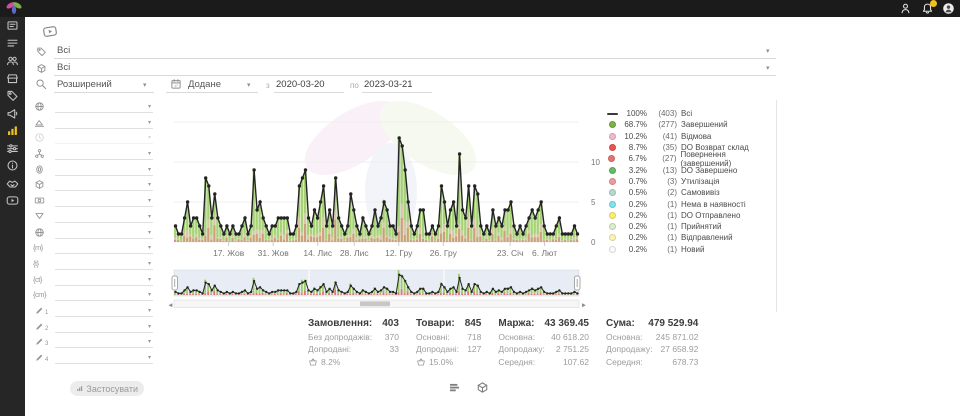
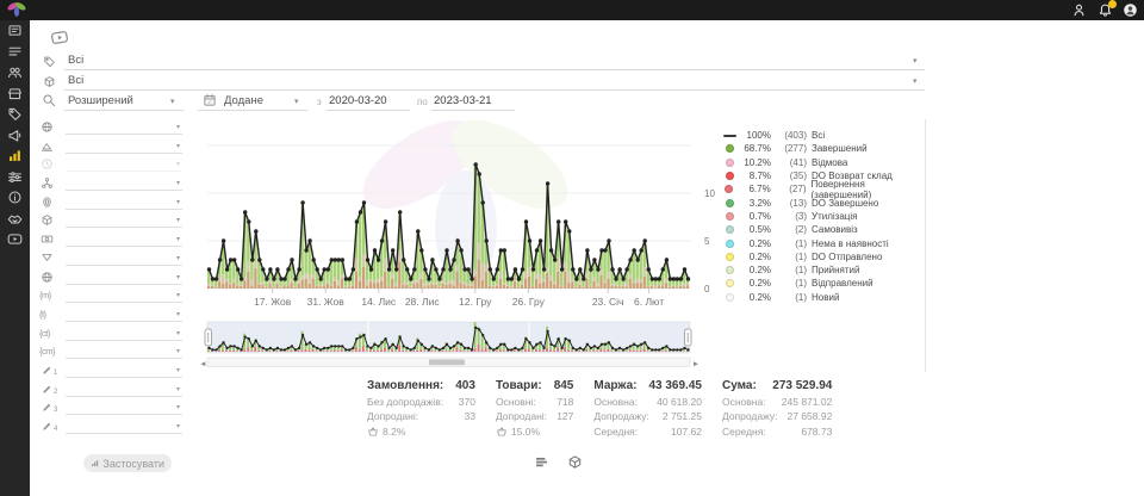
  Всі
  Всі
  Розширений
  Додане
  з
  2020-03-20
  по
  2023-03-21
  {m}
  {t}
  {ct}
  {cm}
  Застосувати
  0
  5
  10
  17. Жов
  31. Жов
  14. Лис
  28. Лис
  12. Гру
  26. Гру
  23. Січ
  6. Лют
  100%
  (403)
  Всі
  68.7%
  (277)
  Завершений
  10.2%
  (41)
  Відмова
  8.7%
  (35)
  DO Возврат склад
  6.7%
  (27)
  Повернення (завершений)
  3.2%
  (13)
  DO Завершено
  0.7%
  (3)
  Утилізація
  0.5%
  (2)
  Самовивіз
  0.2%
  (1)
  Нема в наявності
  0.2%
  (1)
  DO Отправлено
  0.2%
  (1)
  Прийнятий
  0.2%
  (1)
  Відправлений
  0.2%
  (1)
  Новий
  Замовлення:
  403
  Без допродажів:
  370
  Допродані:
  33
  8.2%
  Товари:
  845
  Основні:
  718
  Допродані:
  127
  15.0%
  Маржа:
  43 369.45
  Основна:
  40 618.20
  Допродажу:
  2 751.25
  Середня:
  107.62
  Сума:
- 479 529.94
+ 273 529.94
  Основна:
  245 871.02
  Допродажу:
  27 658.92
  Середня:
  678.73
